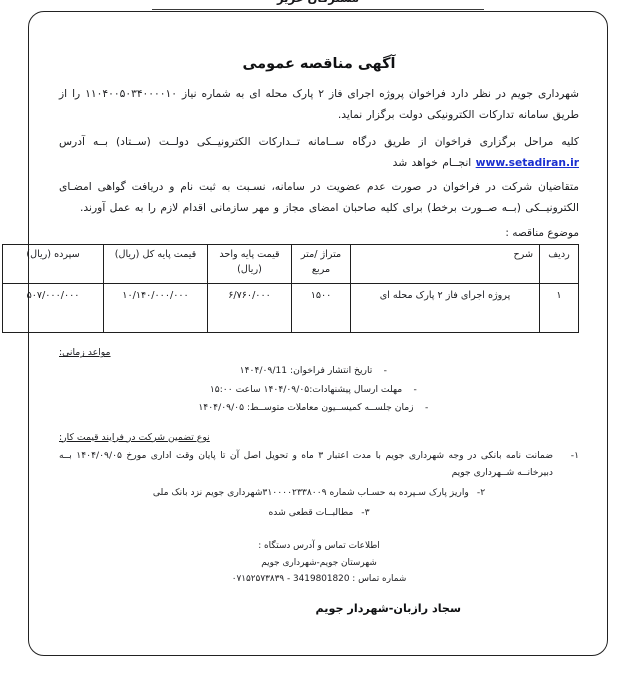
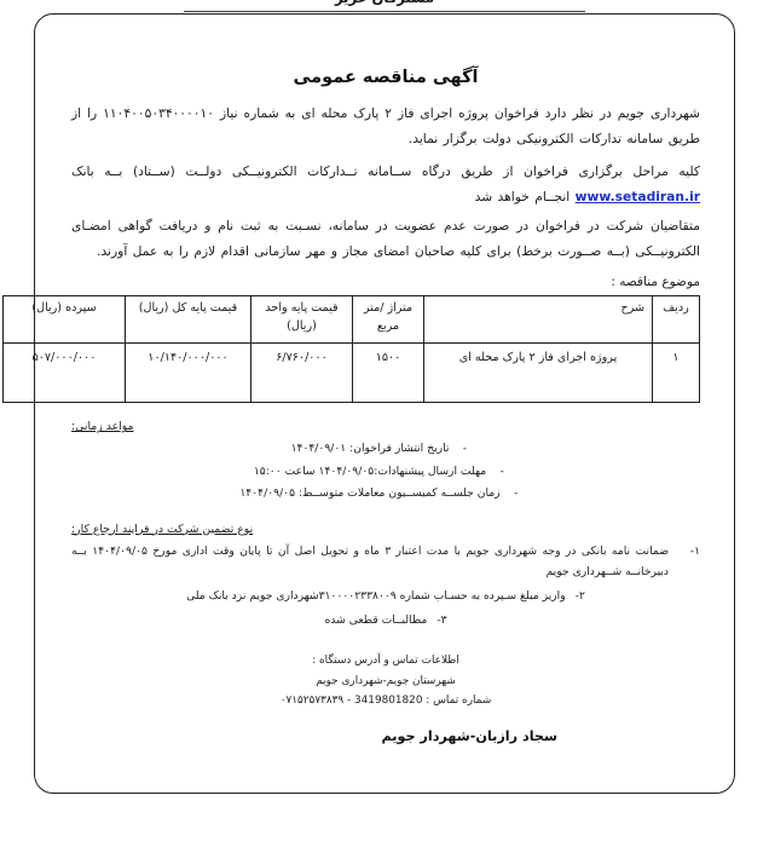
  آگهی مناقصه عمومی
  شهرداری جویم در نظر دارد فراخوان پروژه اجرای فاز ۲ پارک محله ای به شماره نیاز ۱۱۰۴۰۰۵۰۳۴۰۰۰۰۱۰ را از طریق سامانه تدارکات الکترونیکی دولت برگزار نماید.
- کلیه مراحل برگزاری فراخوان از طریق درگاه ســامانه تــدارکات الکترونیــکی دولــت (ســتاد) بــه آدرس www.setadiran.ir انجــام خواهد شد
+ کلیه مراحل برگزاری فراخوان از طریق درگاه ســامانه تــدارکات الکترونیــکی دولــت (ســتاد) بــه بانک www.setadiran.ir انجــام خواهد شد
  متقاضیان شرکت در فراخوان در صورت عدم عضویت در سامانه، نسـبت به ثبت نام و دریافت گواهی امضـای الکترونیــکی (بــه صــورت برخط) برای کلیه صاحبان امضای مجاز و مهر سازمانی اقدام لازم را به عمل آورند.
  موضوع مناقصه :
  ردیف	شرح	متراژ /متر مربع	قیمت پایه واحد (ریال)	قیمت پایه کل (ریال)	سپرده (ریال)
  ۱	پروژه اجرای فاز ۲ پارک محله ای	۱۵۰۰	۶/۷۶۰/۰۰۰	۱۰/۱۴۰/۰۰۰/۰۰۰	۵۰۷/۰۰۰/۰۰۰
  مواعد زمانی:
- -تاریخ انتشار فراخوان: ۱۴۰۴/۰۹/11
+ -تاریخ انتشار فراخوان: ۱۴۰۴/۰۹/۰۱
  -مهلت ارسال پیشنهادات:۱۴۰۴/۰۹/۰۵ ساعت ۱۵:۰۰
  -زمان جلســه کمیســیون معاملات متوســط: ۱۴۰۴/۰۹/۰۵
- نوع تضمین شرکت در فرایند قیمت کار:
+ نوع تضمین شرکت در فرایند ارجاع کار:
  ۱-
  ضمانت نامه بانکی در وجه شهرداری جویم با مدت اعتبار ۳ ماه و تحویل اصل آن تا پایان وقت اداری مورخ ۱۴۰۴/۰۹/۰۵ بــه دبیرخانــه شــهرداری جویم
- ۲-واریز پارک سـپرده به حسـاب شماره ۳۱۰۰۰۰۲۳۳۸۰۰۹شهرداری جویم نزد بانک ملی
+ ۲-واریز مبلغ سـپرده به حسـاب شماره ۳۱۰۰۰۰۲۳۳۸۰۰۹شهرداری جویم نزد بانک ملی
  ۳-مطالبــات قطعی شده
  اطلاعات تماس و آدرس دستگاه :
  شهرستان جویم-شهرداری جویم
  شماره تماس : ۰۷۱۵۲۵۷۳۸۳۹ - 3419801820
  سجاد رازبان-شهردار جویم
